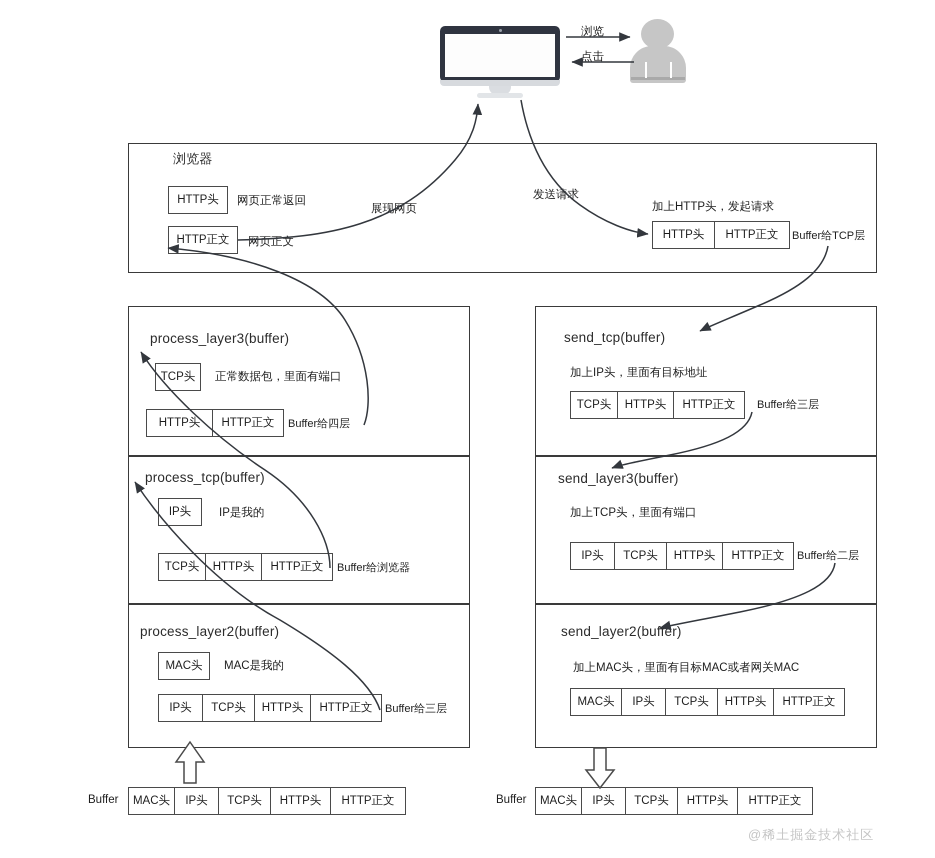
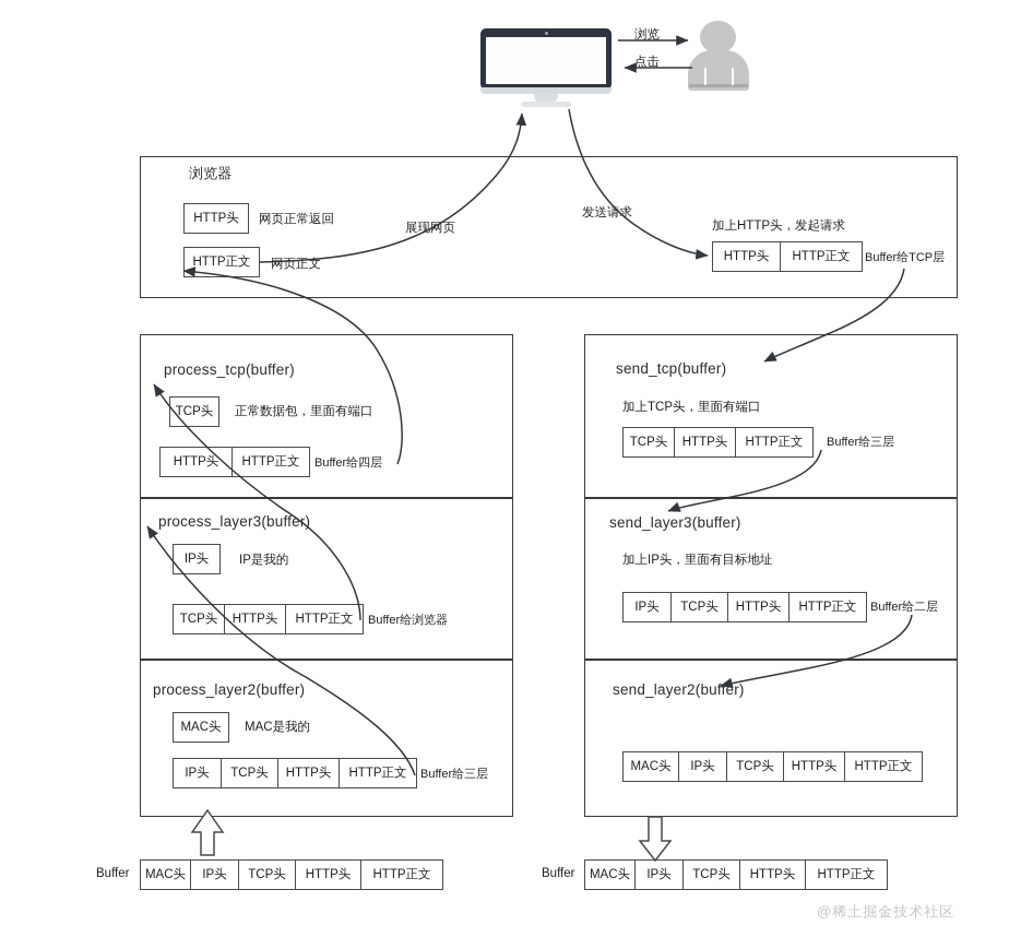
  浏览
  点击
  浏览器
  HTTP头
  网页正常返回
  HTTP正文
  网页正文
  加上HTTP头，发起请求
  HTTP头
  HTTP正文
  Buffer给TCP层
  展现网页
  发送请求
- process_layer3(buffer)
+ process_tcp(buffer)
  TCP头
  正常数据包，里面有端口
  HTTP头
  HTTP正文
  Buffer给四层
- process_tcp(buffer)
+ process_layer3(buffer)
  IP头
  IP是我的
  TCP头
  HTTP头
  HTTP正文
  Buffer给浏览器
  process_layer2(buffer)
  MAC头
  MAC是我的
  IP头
  TCP头
  HTTP头
  HTTP正文
  Buffer给三层
  send_tcp(buffer)
- 加上IP头，里面有目标地址
+ 加上TCP头，里面有端口
  TCP头
  HTTP头
  HTTP正文
  Buffer给三层
  send_layer3(buffer)
- 加上TCP头，里面有端口
+ 加上IP头，里面有目标地址
  IP头
  TCP头
  HTTP头
  HTTP正文
  Buffer给二层
  send_layer2(buffer)
- 加上MAC头，里面有目标MAC或者网关MAC
  MAC头
  IP头
  TCP头
  HTTP头
  HTTP正文
  Buffer
  MAC头
  IP头
  TCP头
  HTTP头
  HTTP正文
  Buffer
  MAC头
  IP头
  TCP头
  HTTP头
  HTTP正文
  @稀土掘金技术社区
